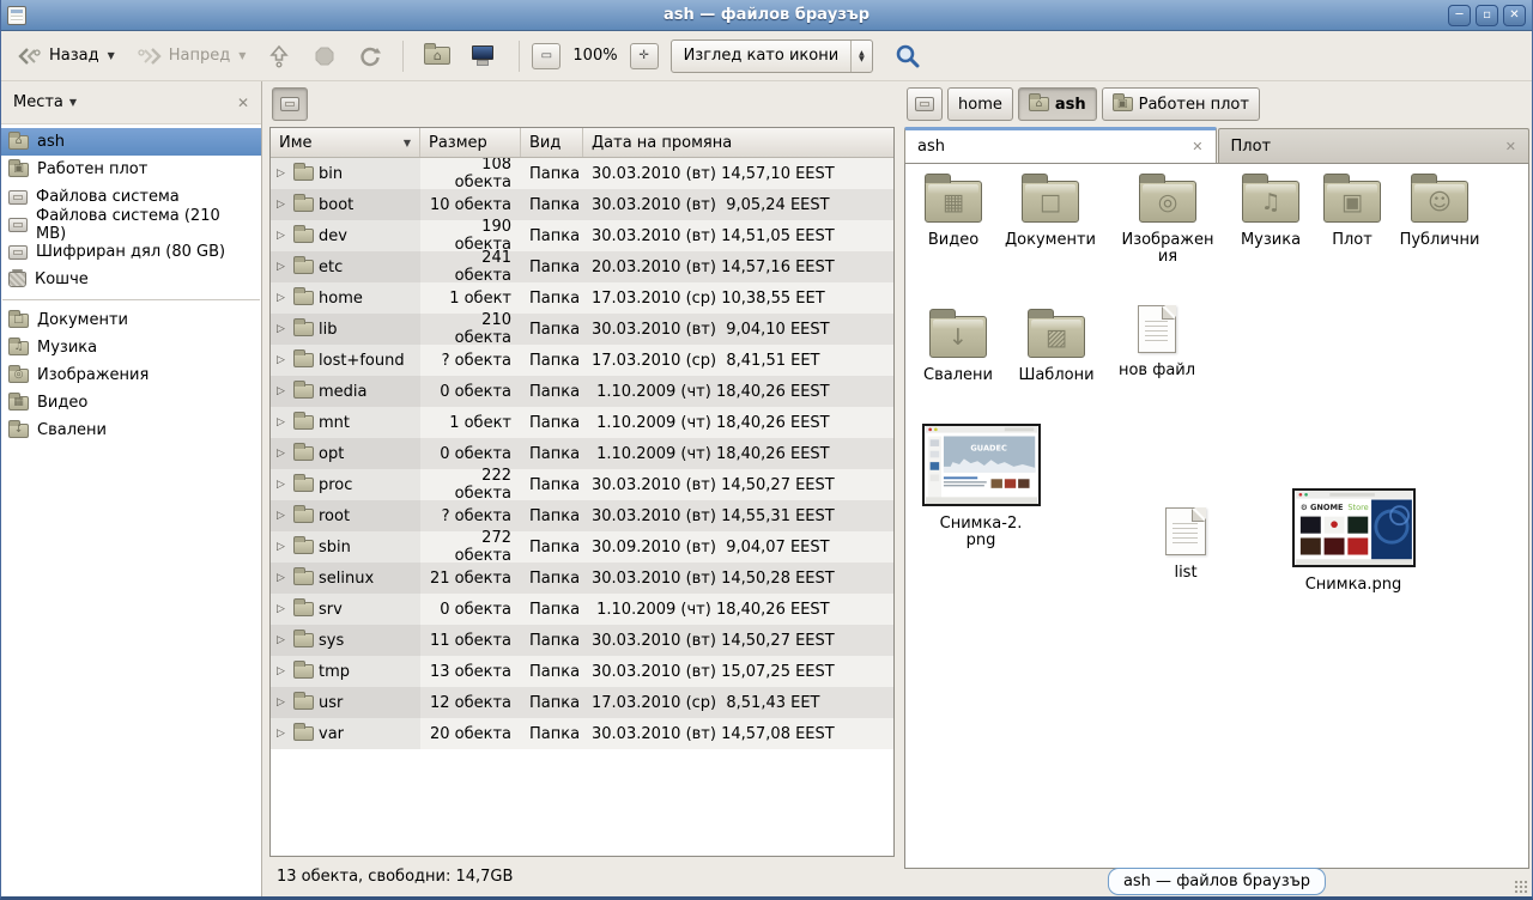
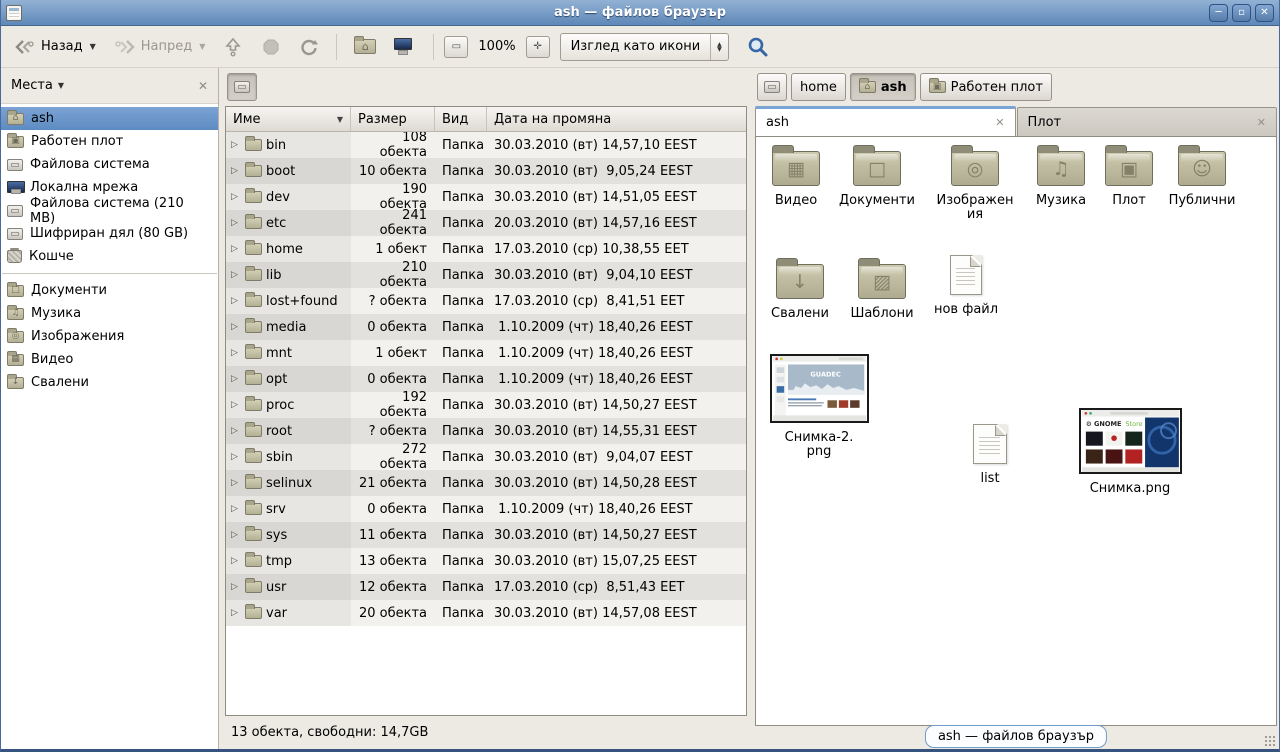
  ash — файлов браузър
  ─
  ▫
  ✕
  Назад
  ▼
  Напред
  ▼
  ⌂
  ▭
  100%
  ✛
  Изглед като икони
  Места
  ▼
  ✕
  ⌂
  ash
  ▣
  Работен плот
  Файлова система
+ Локална мрежа
  Файлова система (210 MB)
  Шифриран дял (80 GB)
  Кошче
  □
  Документи
  ♫
  Музика
  ◎
  Изображения
  ▦
  Видео
  ↓
  Свалени
  Име
  ▼
  Размер
  Вид
  Дата на промяна
  ▷
  bin
  108 обекта
  Папка
  30.03.2010 (вт) 14,57,10 EEST
  ▷
  boot
  10 обекта
  Папка
  30.03.2010 (вт) 9,05,24 EEST
  ▷
  dev
  190 обекта
  Папка
  30.03.2010 (вт) 14,51,05 EEST
  ▷
  etc
  241 обекта
  Папка
  20.03.2010 (вт) 14,57,16 EEST
  ▷
  home
  1 обект
  Папка
  17.03.2010 (ср) 10,38,55 EET
  ▷
  lib
  210 обекта
  Папка
  30.03.2010 (вт) 9,04,10 EEST
  ▷
  lost+found
  ? обекта
  Папка
  17.03.2010 (ср) 8,41,51 EET
  ▷
  media
  0 обекта
  Папка
  1.10.2009 (чт) 18,40,26 EEST
  ▷
  mnt
  1 обект
  Папка
  1.10.2009 (чт) 18,40,26 EEST
  ▷
  opt
  0 обекта
  Папка
  1.10.2009 (чт) 18,40,26 EEST
  ▷
  proc
- 222 обекта
+ 192 обекта
  Папка
  30.03.2010 (вт) 14,50,27 EEST
  ▷
  root
  ? обекта
  Папка
  30.03.2010 (вт) 14,55,31 EEST
  ▷
  sbin
  272 обекта
  Папка
- 30.09.2010 (вт) 9,04,07 EEST
+ 30.03.2010 (вт) 9,04,07 EEST
  ▷
  selinux
  21 обекта
  Папка
  30.03.2010 (вт) 14,50,28 EEST
  ▷
  srv
  0 обекта
  Папка
  1.10.2009 (чт) 18,40,26 EEST
  ▷
  sys
  11 обекта
  Папка
  30.03.2010 (вт) 14,50,27 EEST
  ▷
  tmp
  13 обекта
  Папка
  30.03.2010 (вт) 15,07,25 EEST
  ▷
  usr
  12 обекта
  Папка
  17.03.2010 (ср) 8,51,43 EET
  ▷
  var
  20 обекта
  Папка
  30.03.2010 (вт) 14,57,08 EEST
  13 обекта, свободни: 14,7GB
  home
  ⌂
  ash
  ▣
  Работен плот
  ash
  ✕
  Плот
  ✕
  ▦
  Видео
  □
  Документи
  ◎
  Изображения
  ♫
  Музика
  ▣
  Плот
  ☺
  Публични
  ↓
  Свалени
  ▨
  Шаблони
  нов файл
  GUADEC
  Снимка-2.png
  list
  ⚙ GNOME
  Store
  Снимка.png
  ash — файлов браузър
